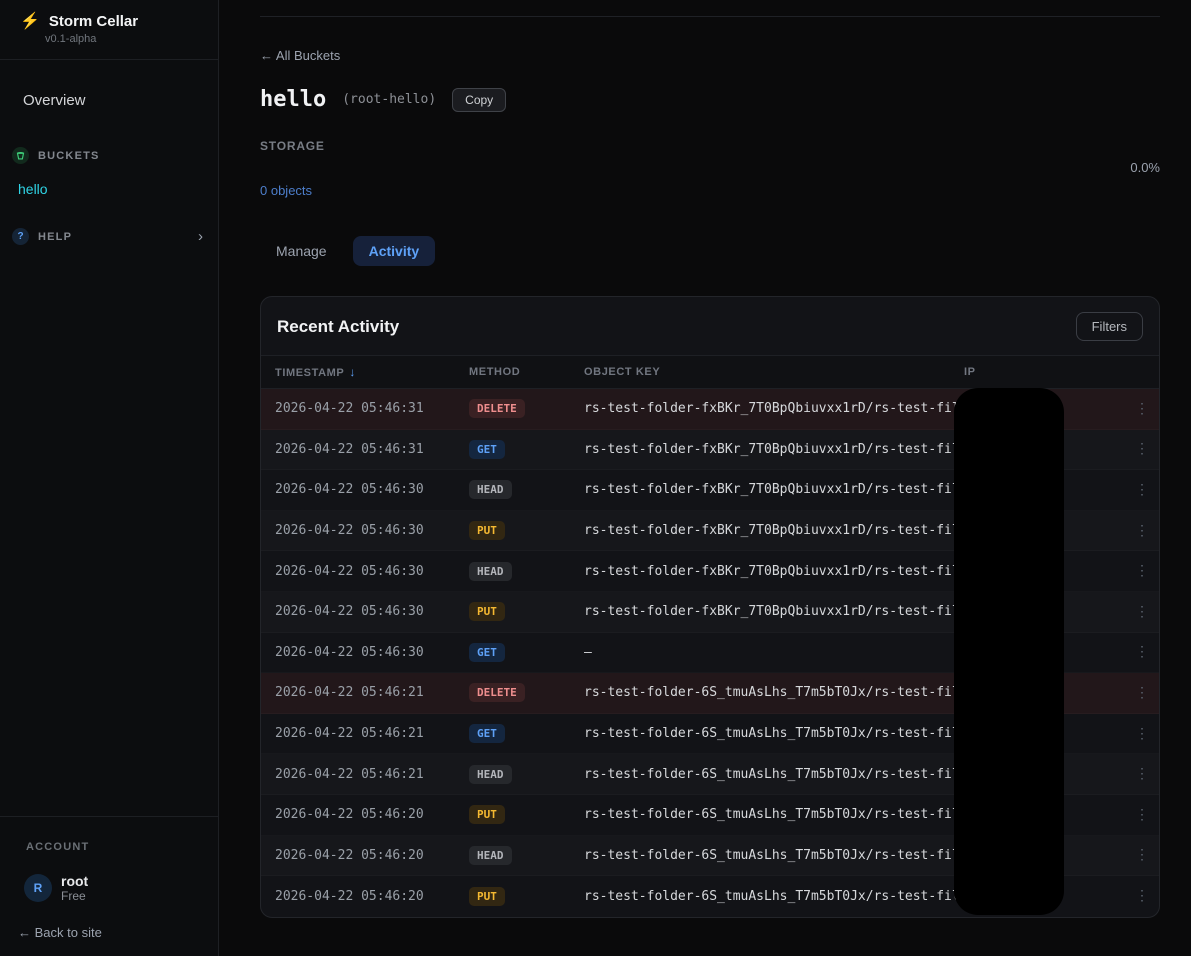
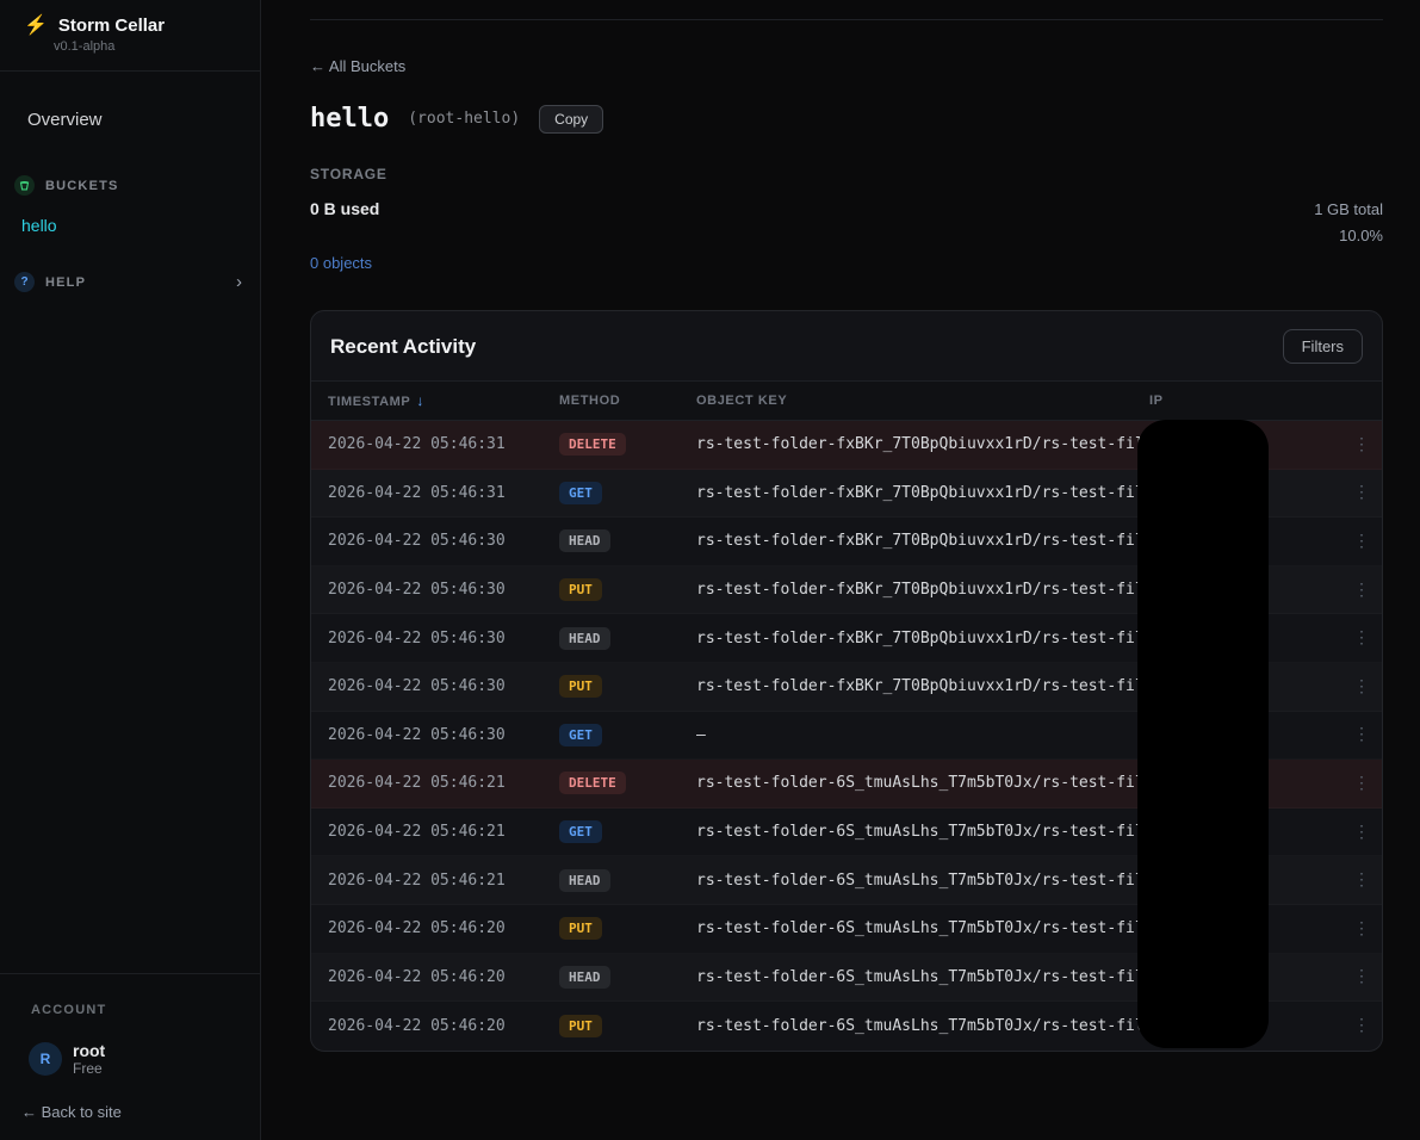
  ⚡
  Storm Cellar
  v0.1-alpha
  Overview
  BUCKETS
  hello
  ?
  HELP
  ›
  ACCOUNT
  R
  root
  Free
  ← Back to site
  ← All Buckets
  hello
  (root-hello)
  Copy
  STORAGE
+ 0 B used
+ 1 GB total
- 0.0%
+ 10.0%
  0 objects
- Manage
- Activity
  Recent Activity
  Filters
  TIMESTAMP ↓
  METHOD
  OBJECT KEY
  IP
  2026-04-22 05:46:31
  DELETE
  rs-test-folder-fxBKr_7T0BpQbiuvxx1rD/rs-test-fi
  ⋮
  2026-04-22 05:46:31
  GET
  rs-test-folder-fxBKr_7T0BpQbiuvxx1rD/rs-test-fi
  ⋮
  2026-04-22 05:46:30
  HEAD
  rs-test-folder-fxBKr_7T0BpQbiuvxx1rD/rs-test-fi
  ⋮
  2026-04-22 05:46:30
  PUT
  rs-test-folder-fxBKr_7T0BpQbiuvxx1rD/rs-test-fi
  ⋮
  2026-04-22 05:46:30
  HEAD
  rs-test-folder-fxBKr_7T0BpQbiuvxx1rD/rs-test-fi
  ⋮
  2026-04-22 05:46:30
  PUT
  rs-test-folder-fxBKr_7T0BpQbiuvxx1rD/rs-test-fi
  ⋮
  2026-04-22 05:46:30
  GET
  –
  ⋮
  2026-04-22 05:46:21
  DELETE
  rs-test-folder-6S_tmuAsLhs_T7m5bT0Jx/rs-test-fi
  ⋮
  2026-04-22 05:46:21
  GET
  rs-test-folder-6S_tmuAsLhs_T7m5bT0Jx/rs-test-fi
  ⋮
  2026-04-22 05:46:21
  HEAD
  rs-test-folder-6S_tmuAsLhs_T7m5bT0Jx/rs-test-fi
  ⋮
  2026-04-22 05:46:20
  PUT
  rs-test-folder-6S_tmuAsLhs_T7m5bT0Jx/rs-test-fi
  ⋮
  2026-04-22 05:46:20
  HEAD
  rs-test-folder-6S_tmuAsLhs_T7m5bT0Jx/rs-test-fi
  ⋮
  2026-04-22 05:46:20
  PUT
  rs-test-folder-6S_tmuAsLhs_T7m5bT0Jx/rs-test-fi
  ⋮
